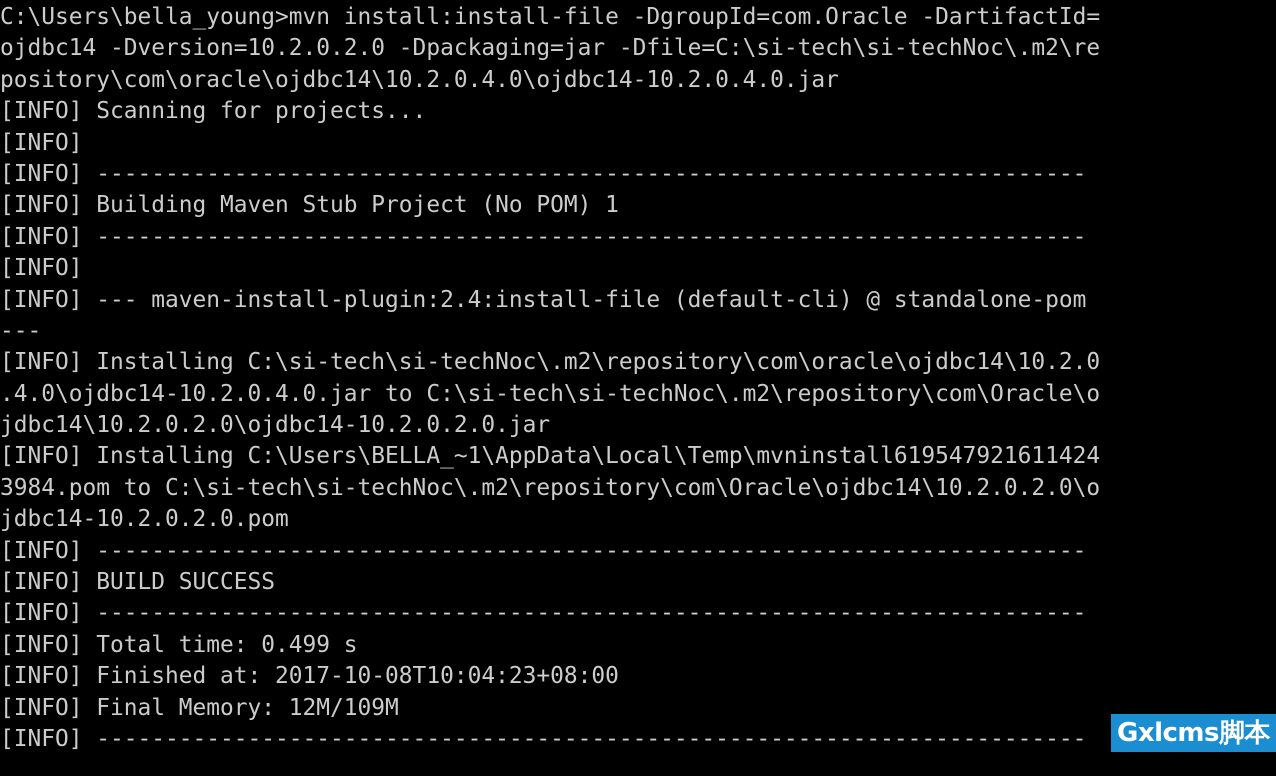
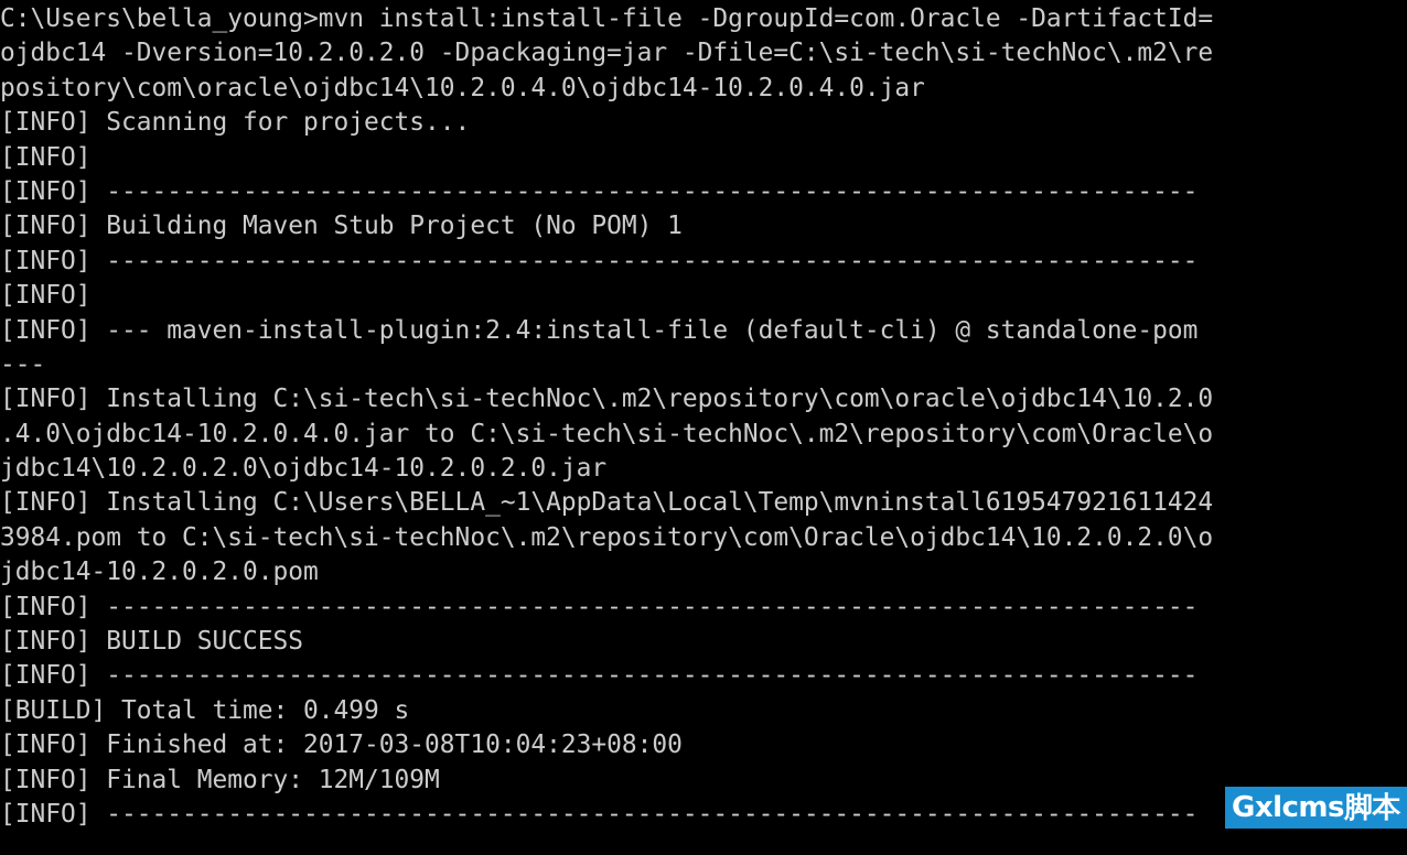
  C:\Users\bella_young>mvn install:install-file -DgroupId=com.Oracle -DartifactId=
  ojdbc14 -Dversion=10.2.0.2.0 -Dpackaging=jar -Dfile=C:\si-tech\si-techNoc\.m2\re
  pository\com\oracle\ojdbc14\10.2.0.4.0\ojdbc14-10.2.0.4.0.jar
  [INFO] Scanning for projects...
  [INFO]
  [INFO] ------------------------------------------------------------------------
  [INFO] Building Maven Stub Project (No POM) 1
  [INFO] ------------------------------------------------------------------------
  [INFO]
  [INFO] --- maven-install-plugin:2.4:install-file (default-cli) @ standalone-pom
  ---
  [INFO] Installing C:\si-tech\si-techNoc\.m2\repository\com\oracle\ojdbc14\10.2.0
  .4.0\ojdbc14-10.2.0.4.0.jar to C:\si-tech\si-techNoc\.m2\repository\com\Oracle\o
  jdbc14\10.2.0.2.0\ojdbc14-10.2.0.2.0.jar
  [INFO] Installing C:\Users\BELLA_~1\AppData\Local\Temp\mvninstall619547921611424
  3984.pom to C:\si-tech\si-techNoc\.m2\repository\com\Oracle\ojdbc14\10.2.0.2.0\o
  jdbc14-10.2.0.2.0.pom
  [INFO] ------------------------------------------------------------------------
  [INFO] BUILD SUCCESS
  [INFO] ------------------------------------------------------------------------
- [INFO] Total time: 0.499 s
+ [BUILD] Total time: 0.499 s
- [INFO] Finished at: 2017-10-08T10:04:23+08:00
+ [INFO] Finished at: 2017-03-08T10:04:23+08:00
  [INFO] Final Memory: 12M/109M
  [INFO] ------------------------------------------------------------------------
  Gxlcms脚本
